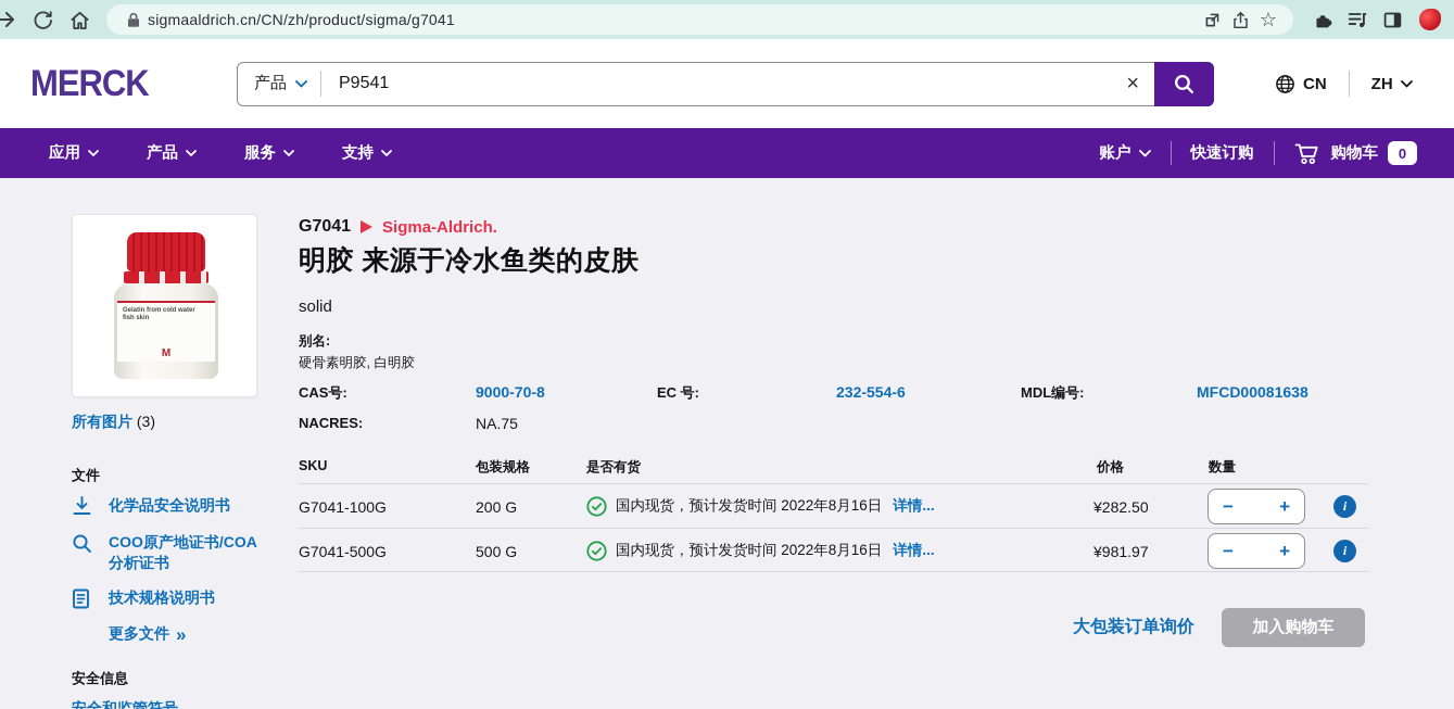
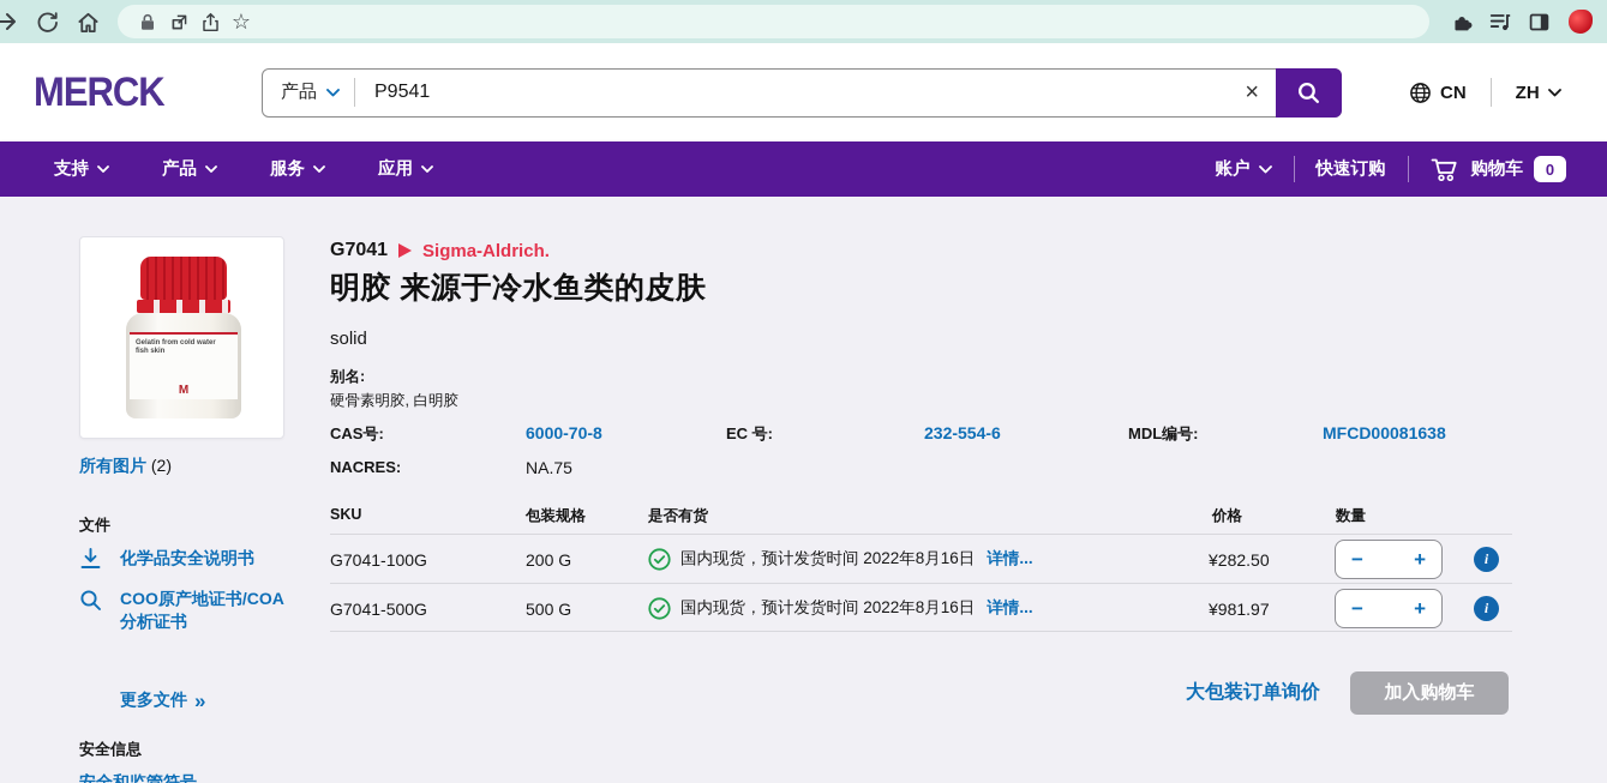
- sigmaaldrich.cn/CN/zh/product/sigma/g7041
  ☆
  MERCK
  产品
  P9541
  ×
  CN
  ZH
- 应用
+ 支持
  产品
  服务
- 支持
+ 应用
  账户
  快速订购
  购物车
  0
  M
- 所有图片 (3)
+ 所有图片 (2)
  文件
  化学品安全说明书
  COO原产地证书/COA 分析证书
- 技术规格说明书
  更多文件
  »
  安全信息
  安全和监管符号
  G7041
  Sigma-Aldrich.
  明胶 来源于冷水鱼类的皮肤
  solid
  别名:
  硬骨素明胶, 白明胶
  CAS号:
- 9000-70-8
+ 6000-70-8
  EC 号:
  232-554-6
  MDL编号:
  MFCD00081638
  NACRES:
  NA.75
  SKU
  包装规格
  是否有货
  价格
  数量
  G7041-100G
  200 G
  国内现货，预计发货时间 2022年8月16日
  详情...
  ¥282.50
  −
  +
  i
  G7041-500G
  500 G
  国内现货，预计发货时间 2022年8月16日
  详情...
  ¥981.97
  −
  +
  i
  大包装订单询价
  加入购物车
